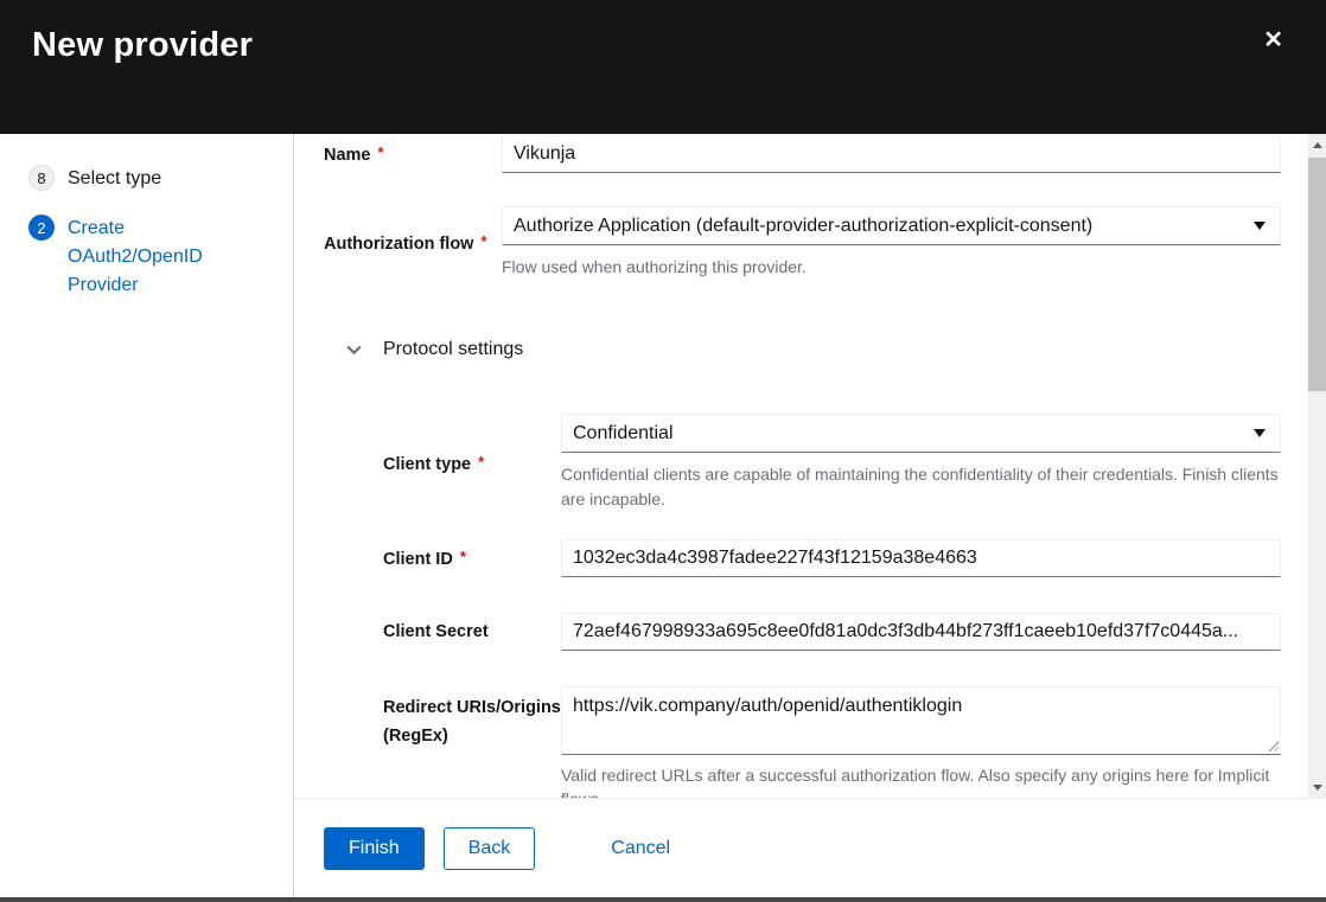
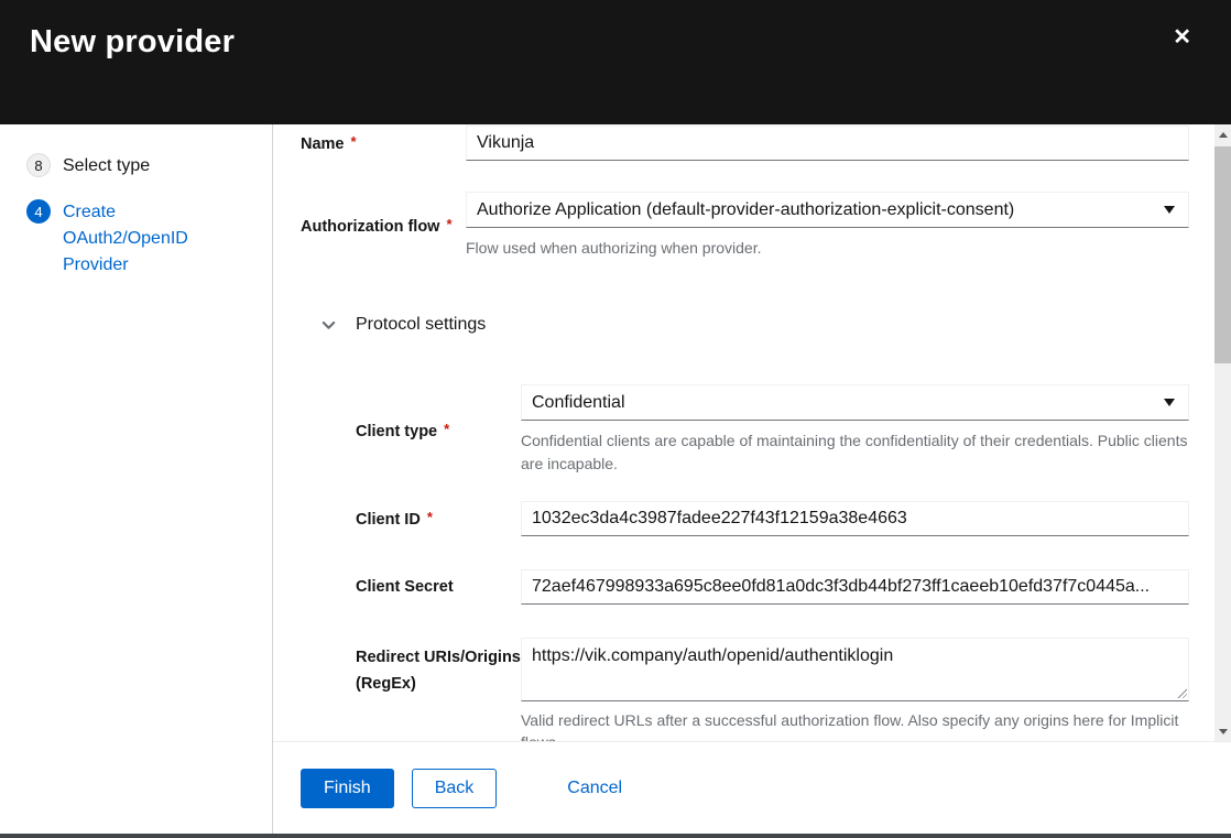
  New provider
  ✕
  8
  Select type
- 2
+ 4
  Create OAuth2/OpenID Provider
  Name *
  Vikunja
  Authorization flow *
  Authorize Application (default-provider-authorization-explicit-consent)
- Flow used when authorizing this provider.
+ Flow used when authorizing when provider.
  Protocol settings
  Client type *
  Confidential
- Confidential clients are capable of maintaining the confidentiality of their credentials. Finish clients are incapable.
+ Confidential clients are capable of maintaining the confidentiality of their credentials. Public clients are incapable.
  Client ID *
  1032ec3da4c3987fadee227f43f12159a38e4663
  Client Secret
  72aef467998933a695c8ee0fd81a0dc3f3db44bf273ff1caeeb10efd37f7c0445a...
  Redirect URIs/Origins (RegEx)
  https://vik.company/auth/openid/authentiklogin
  Valid redirect URLs after a successful authorization flow. Also specify any origins here for Implicit
  Finish
  Back
  Cancel
